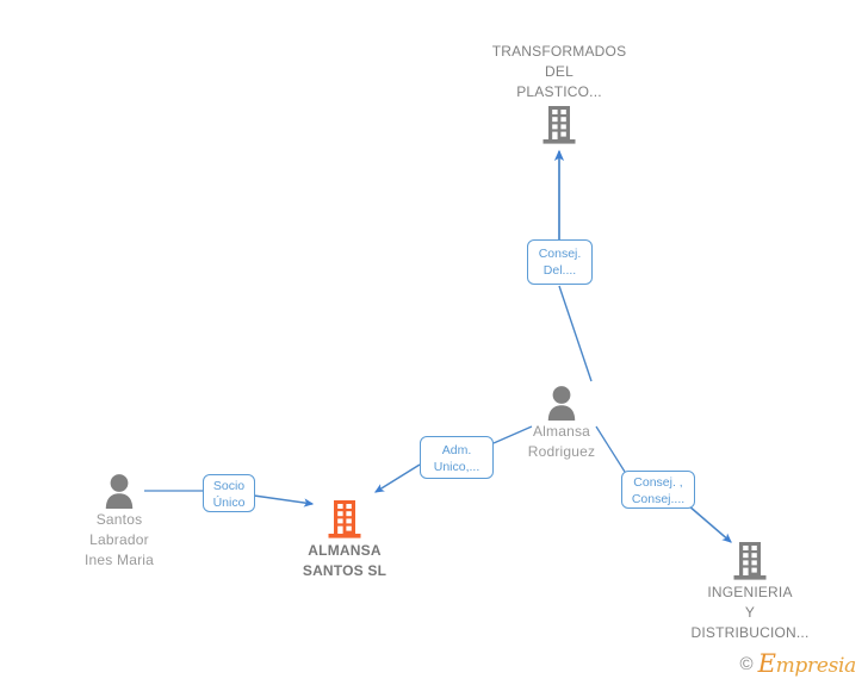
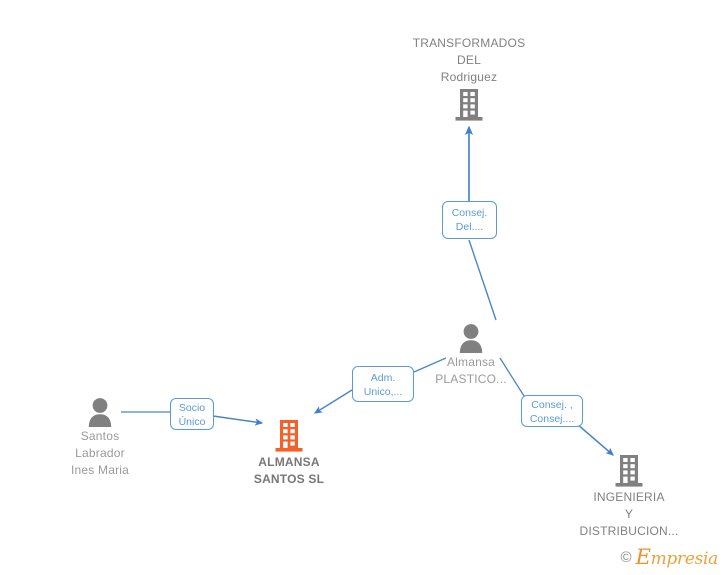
  TRANSFORMADOS
  DEL
- PLASTICO...
+ Rodriguez
  Consej.
  Del....
  Almansa
- Rodriguez
+ PLASTICO...
  Adm.
  Unico,...
  Consej. ,
  Consej....
  Santos
  Labrador
  Ines Maria
  Socio
  Único
  ALMANSA
  SANTOS SL
  INGENIERIA
  Y
  DISTRIBUCION...
  ©
  Empresia
